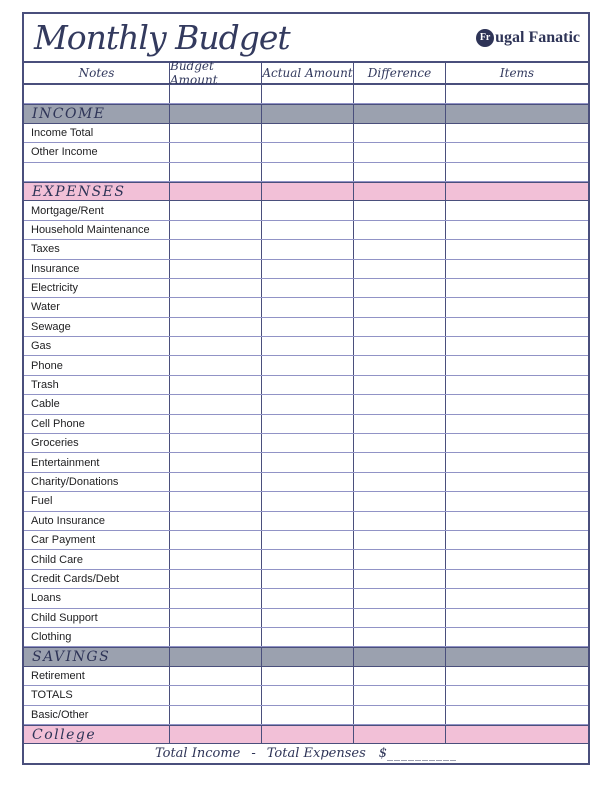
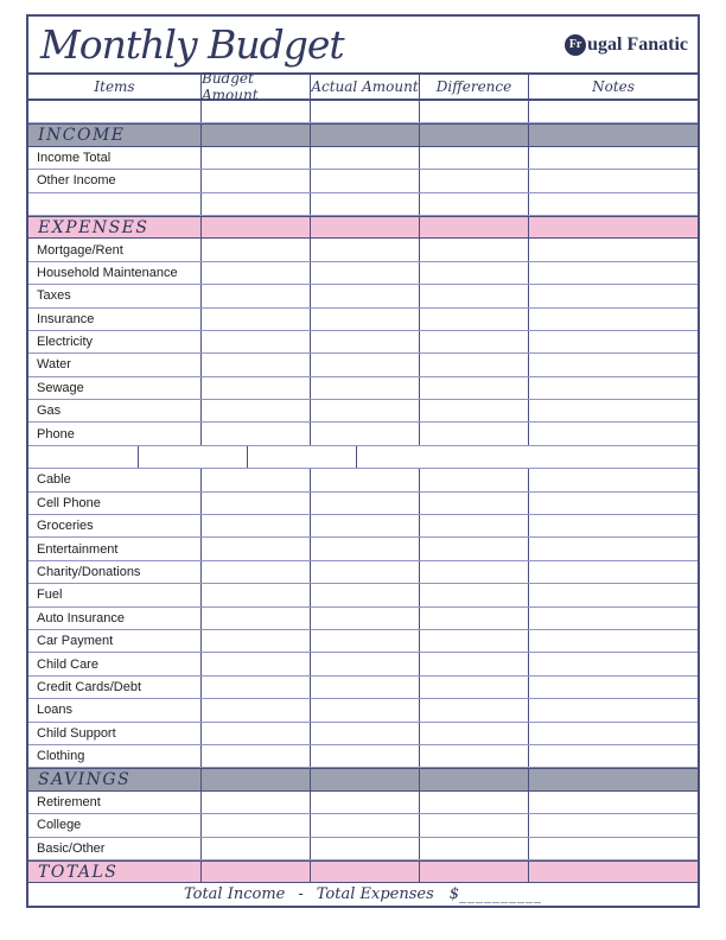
  Monthly Budget
  Fr
  ugal Fanatic
- Notes
+ Items
  Budget Amount
  Actual Amount
  Difference
- Items
+ Notes
  INCOME
  Income Total
  Other Income
  EXPENSES
  Mortgage/Rent
  Household Maintenance
  Taxes
  Insurance
  Electricity
  Water
  Sewage
  Gas
  Phone
- Trash
  Cable
  Cell Phone
  Groceries
  Entertainment
  Charity/Donations
  Fuel
  Auto Insurance
  Car Payment
  Child Care
  Credit Cards/Debt
  Loans
  Child Support
  Clothing
  SAVINGS
  Retirement
- TOTALS
+ College
  Basic/Other
- College
+ TOTALS
  Total Income
  -
  Total Expenses
  $
  __________
